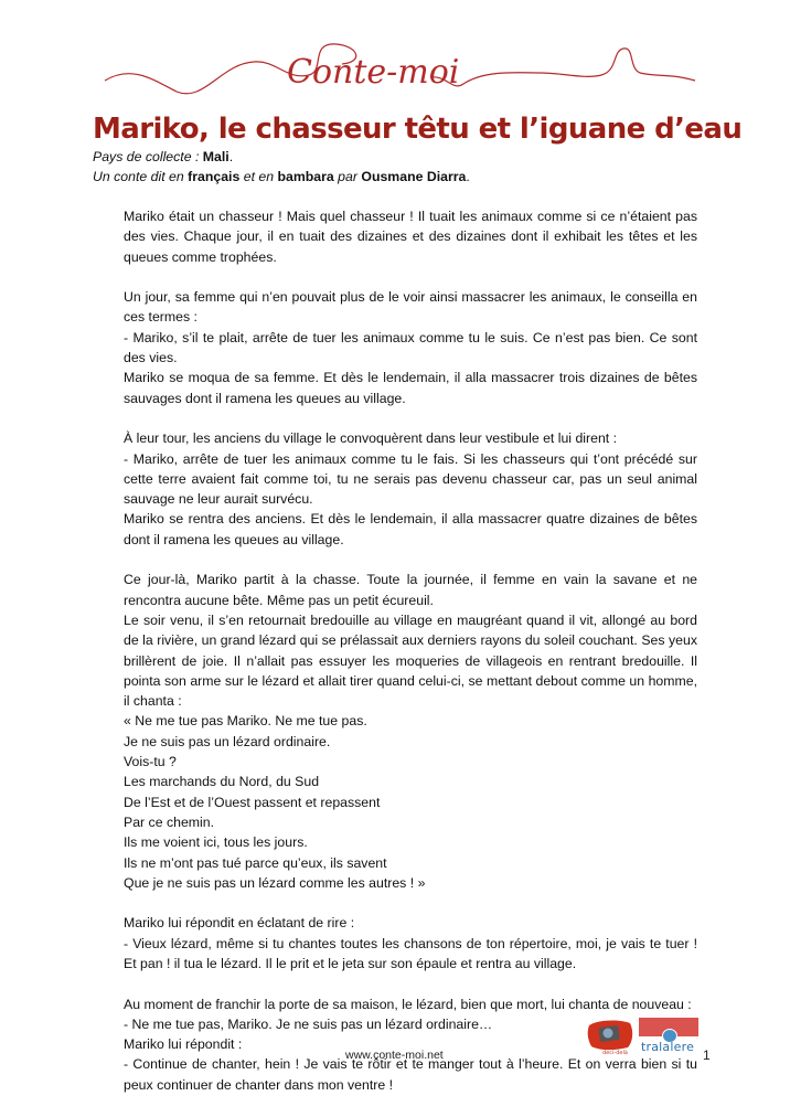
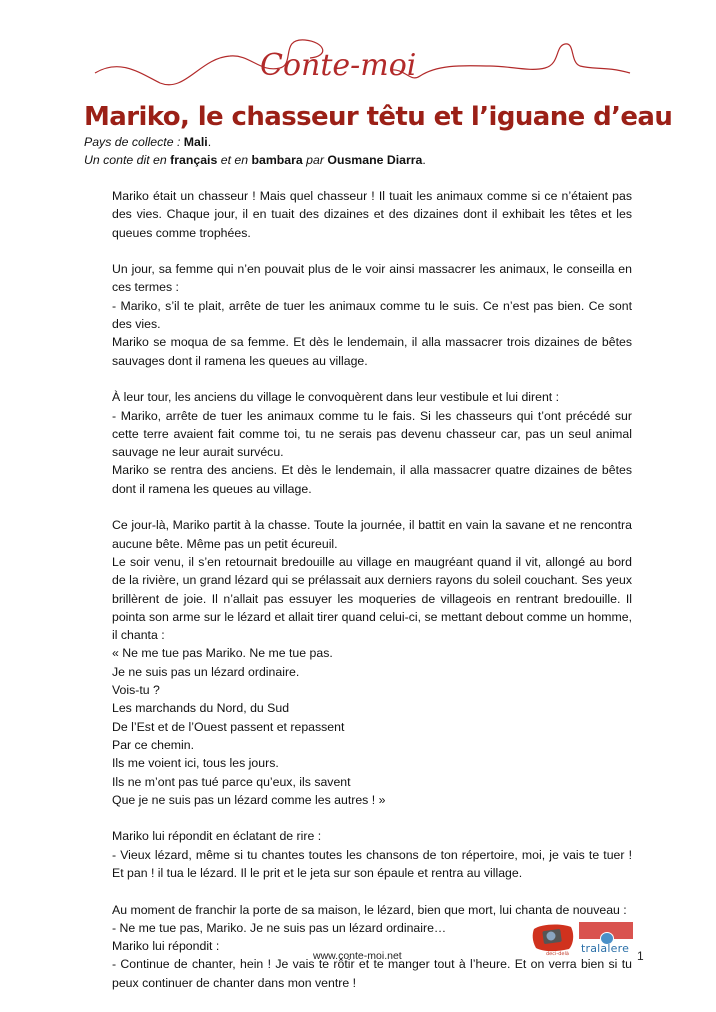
  Conte-moi
  Mariko, le chasseur têtu et l’iguane d’eau
  Pays de collecte : Mali.
  Un conte dit en français et en bambara par Ousmane Diarra.
  Mariko était un chasseur ! Mais quel chasseur ! Il tuait les animaux comme si ce n’étaient pas des vies. Chaque jour, il en tuait des dizaines et des dizaines dont il exhibait les têtes et les queues comme trophées.
  Un jour, sa femme qui n’en pouvait plus de le voir ainsi massacrer les animaux, le conseilla en ces termes :
  - Mariko, s’il te plait, arrête de tuer les animaux comme tu le suis. Ce n’est pas bien. Ce sont des vies.
  Mariko se moqua de sa femme. Et dès le lendemain, il alla massacrer trois dizaines de bêtes sauvages dont il ramena les queues au village.
  À leur tour, les anciens du village le convoquèrent dans leur vestibule et lui dirent :
  - Mariko, arrête de tuer les animaux comme tu le fais. Si les chasseurs qui t’ont précédé sur cette terre avaient fait comme toi, tu ne serais pas devenu chasseur car, pas un seul animal sauvage ne leur aurait survécu.
  Mariko se rentra des anciens. Et dès le lendemain, il alla massacrer quatre dizaines de bêtes dont il ramena les queues au village.
- Ce jour-là, Mariko partit à la chasse. Toute la journée, il femme en vain la savane et ne rencontra aucune bête. Même pas un petit écureuil.
+ Ce jour-là, Mariko partit à la chasse. Toute la journée, il battit en vain la savane et ne rencontra aucune bête. Même pas un petit écureuil.
  Le soir venu, il s’en retournait bredouille au village en maugréant quand il vit, allongé au bord de la rivière, un grand lézard qui se prélassait aux derniers rayons du soleil couchant. Ses yeux brillèrent de joie. Il n’allait pas essuyer les moqueries de villageois en rentrant bredouille. Il pointa son arme sur le lézard et allait tirer quand celui-ci, se mettant debout comme un homme, il chanta :
  « Ne me tue pas Mariko. Ne me tue pas.
  Je ne suis pas un lézard ordinaire.
  Vois-tu ?
  Les marchands du Nord, du Sud
  De l’Est et de l’Ouest passent et repassent
  Par ce chemin.
  Ils me voient ici, tous les jours.
  Ils ne m’ont pas tué parce qu’eux, ils savent
  Que je ne suis pas un lézard comme les autres ! »
  Mariko lui répondit en éclatant de rire :
  - Vieux lézard, même si tu chantes toutes les chansons de ton répertoire, moi, je vais te tuer ! Et pan ! il tua le lézard. Il le prit et le jeta sur son épaule et rentra au village.
  Au moment de franchir la porte de sa maison, le lézard, bien que mort, lui chanta de nouveau :
  - Ne me tue pas, Mariko. Je ne suis pas un lézard ordinaire…
  Mariko lui répondit :
  - Continue de chanter, hein ! Je vais te rôtir et te manger tout à l’heure. Et on verra bien si tu peux continuer de chanter dans mon ventre !
  www.conte-moi.net
  tralalere
  1
